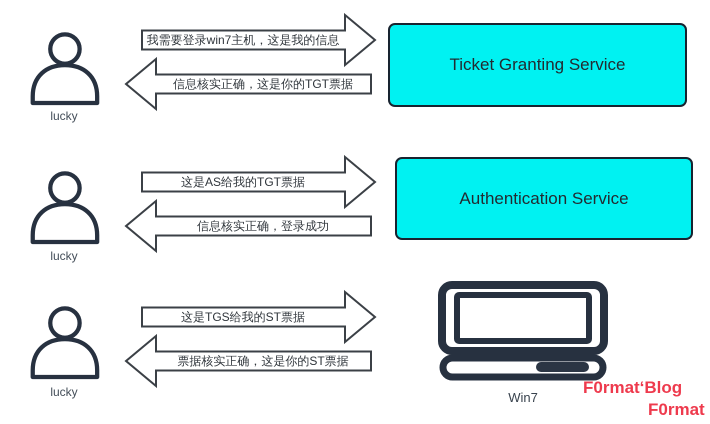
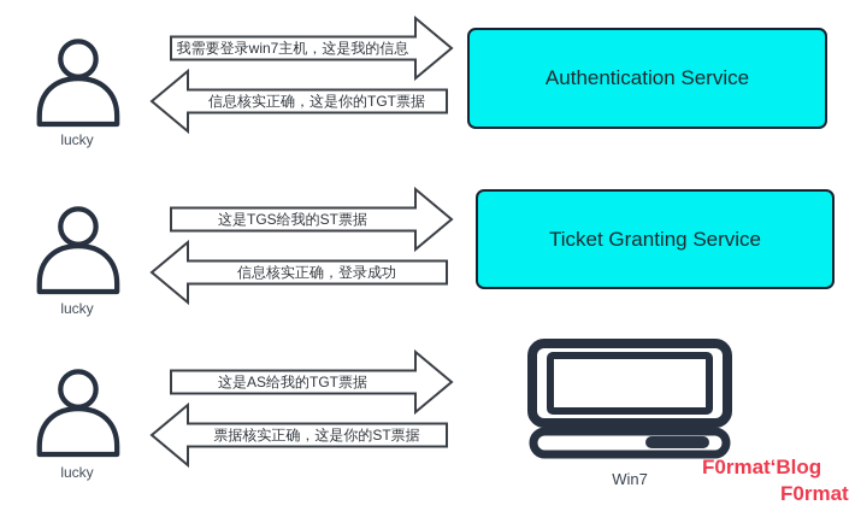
  lucky
  我需要登录win7主机，这是我的信息
  信息核实正确，这是你的TGT票据
- Ticket Granting Service
+ Authentication Service
  lucky
- 这是AS给我的TGT票据
+ 这是TGS给我的ST票据
  信息核实正确，登录成功
- Authentication Service
+ Ticket Granting Service
  lucky
- 这是TGS给我的ST票据
+ 这是AS给我的TGT票据
  票据核实正确，这是你的ST票据
  Win7
  F0rmat‘Blog
  F0rmat
